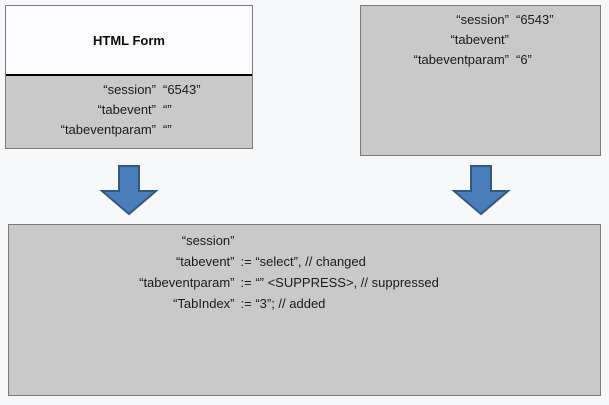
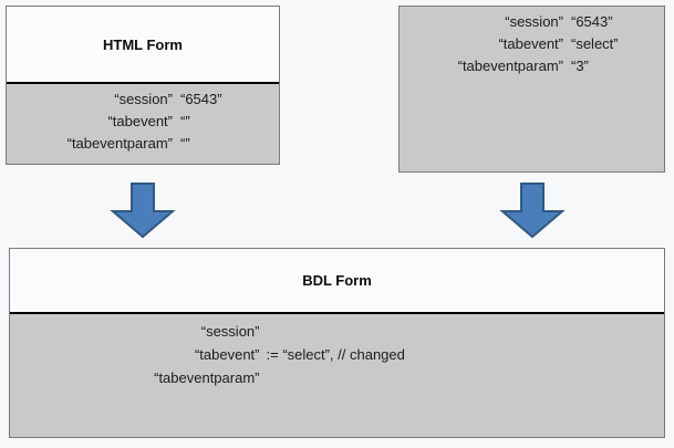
  HTML Form
  “session”
  “6543”
  “tabevent”
  “”
  “tabeventparam”
  “”
  “session”
  “6543”
  “tabevent”
+ “select”
  “tabeventparam”
- “6”
+ “3”
+ BDL Form
  “session”
  “tabevent”
  := “select”, // changed
  “tabeventparam”
- := “” <SUPPRESS>, // suppressed
- “TabIndex”
- := “3”; // added
